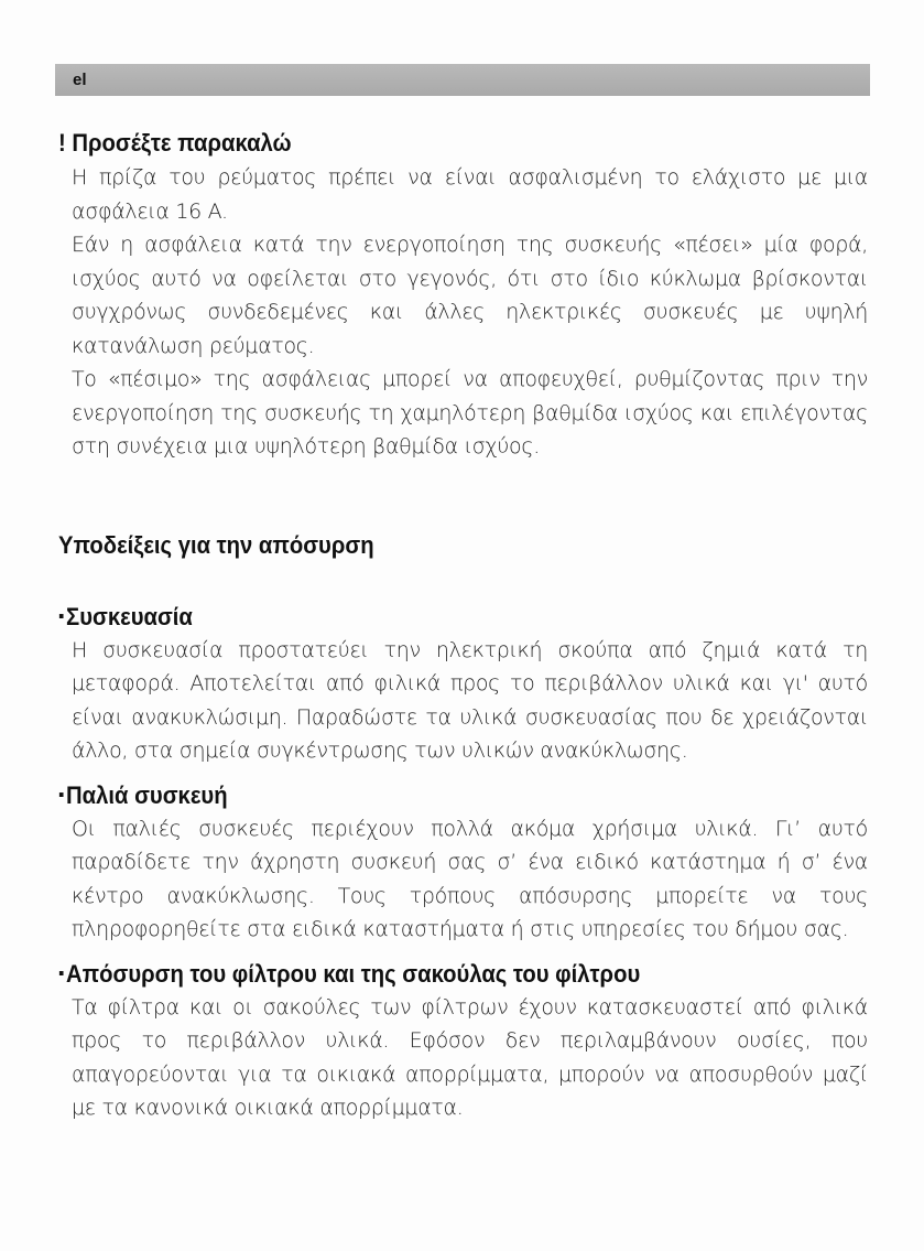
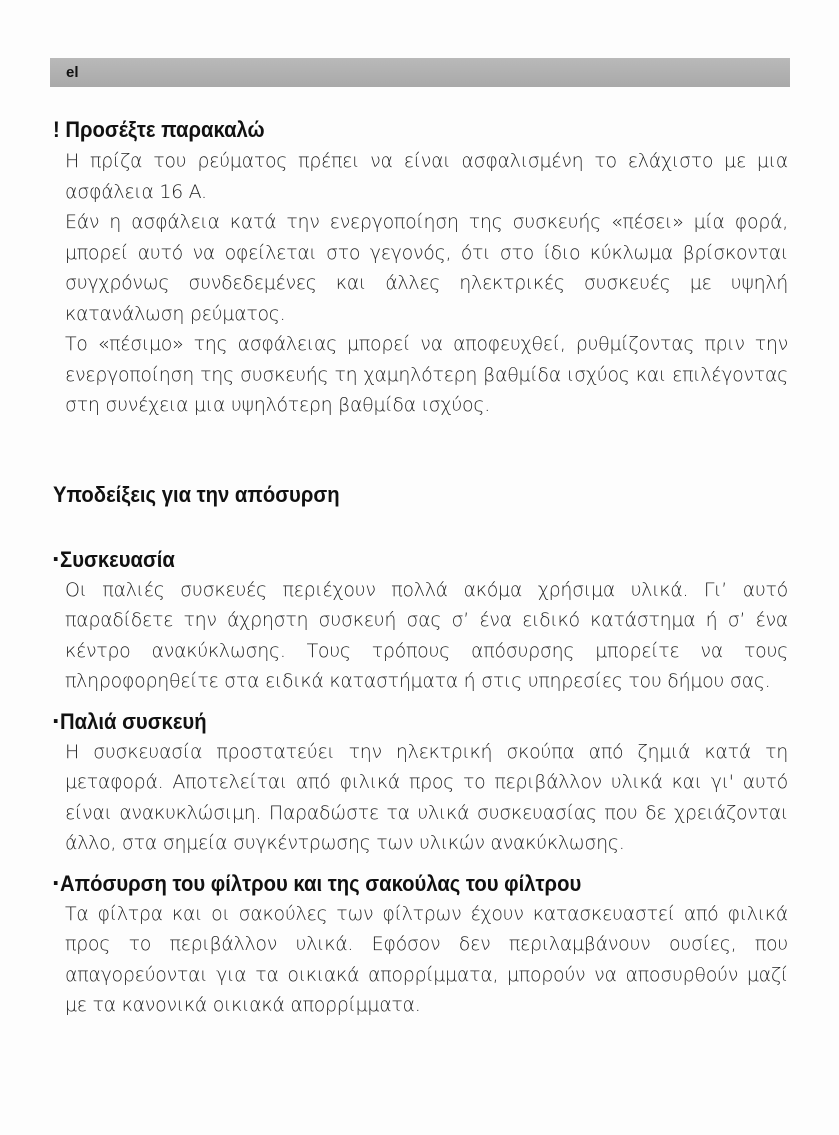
  el
  ! Προσέξτε παρακαλώ
  Η πρίζα του ρεύματος πρέπει να είναι ασφαλισμένη το ελάχιστο με μια ασφάλεια 16 A.
- Εάν η ασφάλεια κατά την ενεργοποίηση της συσκευής «πέσει» μία φορά, ισχύος αυτό να οφείλεται στο γεγονός, ότι στο ίδιο κύκλωμα βρίσκονται συγχρόνως συνδεδεμένες και άλλες ηλεκτρικές συσκευές με υψηλή κατανάλωση ρεύματος.
+ Εάν η ασφάλεια κατά την ενεργοποίηση της συσκευής «πέσει» μία φορά, μπορεί αυτό να οφείλεται στο γεγονός, ότι στο ίδιο κύκλωμα βρίσκονται συγχρόνως συνδεδεμένες και άλλες ηλεκτρικές συσκευές με υψηλή κατανάλωση ρεύματος.
  Το «πέσιμο» της ασφάλειας μπορεί να αποφευχθεί, ρυθμίζοντας πριν την ενεργοποίηση της συσκευής τη χαμηλότερη βαθμίδα ισχύος και επιλέγοντας στη συνέχεια μια υψηλότερη βαθμίδα ισχύος.
  Υποδείξεις για την απόσυρση
  ▪Συσκευασία
- Η συσκευασία προστατεύει την ηλεκτρική σκούπα από ζημιά κατά τη μεταφορά. Αποτελείται από φιλικά προς το περιβάλλον υλικά και γι' αυτό είναι ανακυκλώσιμη. Παραδώστε τα υλικά συσκευασίας που δε χρειάζονται άλλο, στα σημεία συγκέντρωσης των υλικών ανακύκλωσης.
+ Οι παλιές συσκευές περιέχουν πολλά ακόμα χρήσιμα υλικά. Γι’ αυτό παραδίδετε την άχρηστη συσκευή σας σ’ ένα ειδικό κατάστημα ή σ’ ένα κέντρο ανακύκλωσης. Τους τρόπους απόσυρσης μπορείτε να τους πληροφορηθείτε στα ειδικά καταστήματα ή στις υπηρεσίες του δήμου σας.
  ▪Παλιά συσκευή
- Οι παλιές συσκευές περιέχουν πολλά ακόμα χρήσιμα υλικά. Γι’ αυτό παραδίδετε την άχρηστη συσκευή σας σ’ ένα ειδικό κατάστημα ή σ’ ένα κέντρο ανακύκλωσης. Τους τρόπους απόσυρσης μπορείτε να τους πληροφορηθείτε στα ειδικά καταστήματα ή στις υπηρεσίες του δήμου σας.
+ Η συσκευασία προστατεύει την ηλεκτρική σκούπα από ζημιά κατά τη μεταφορά. Αποτελείται από φιλικά προς το περιβάλλον υλικά και γι' αυτό είναι ανακυκλώσιμη. Παραδώστε τα υλικά συσκευασίας που δε χρειάζονται άλλο, στα σημεία συγκέντρωσης των υλικών ανακύκλωσης.
  ▪Απόσυρση του φίλτρου και της σακούλας του φίλτρου
  Τα φίλτρα και οι σακούλες των φίλτρων έχουν κατασκευαστεί από φιλικά προς το περιβάλλον υλικά. Εφόσον δεν περιλαμβάνουν ουσίες, που απαγορεύονται για τα οικιακά απορρίμματα, μπορούν να αποσυρθούν μαζί με τα κανονικά οικιακά απορρίμματα.
